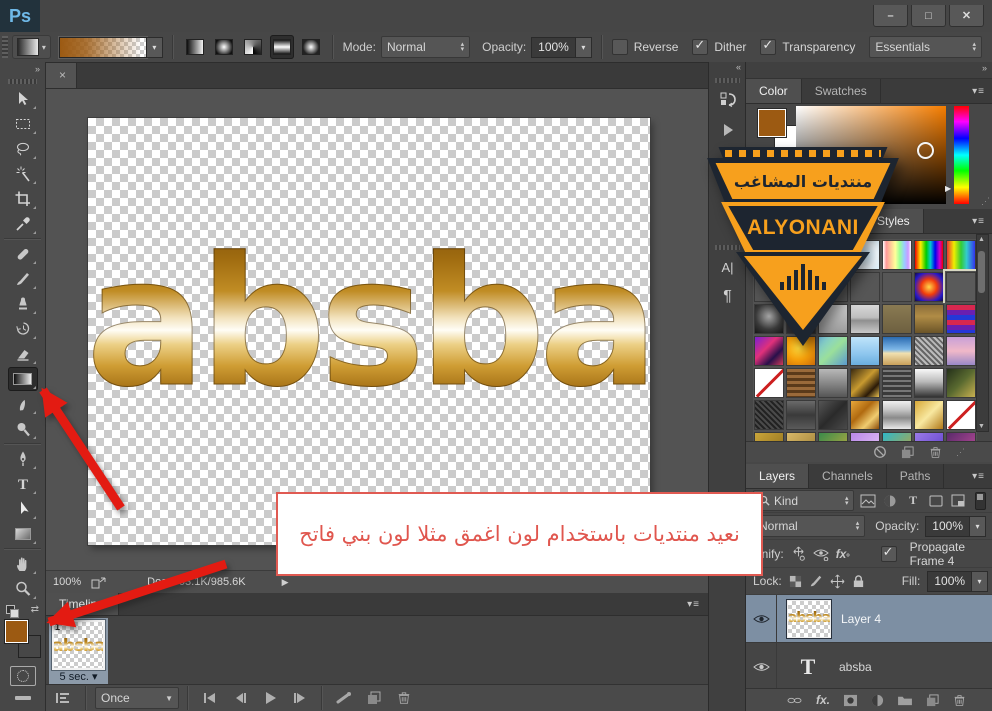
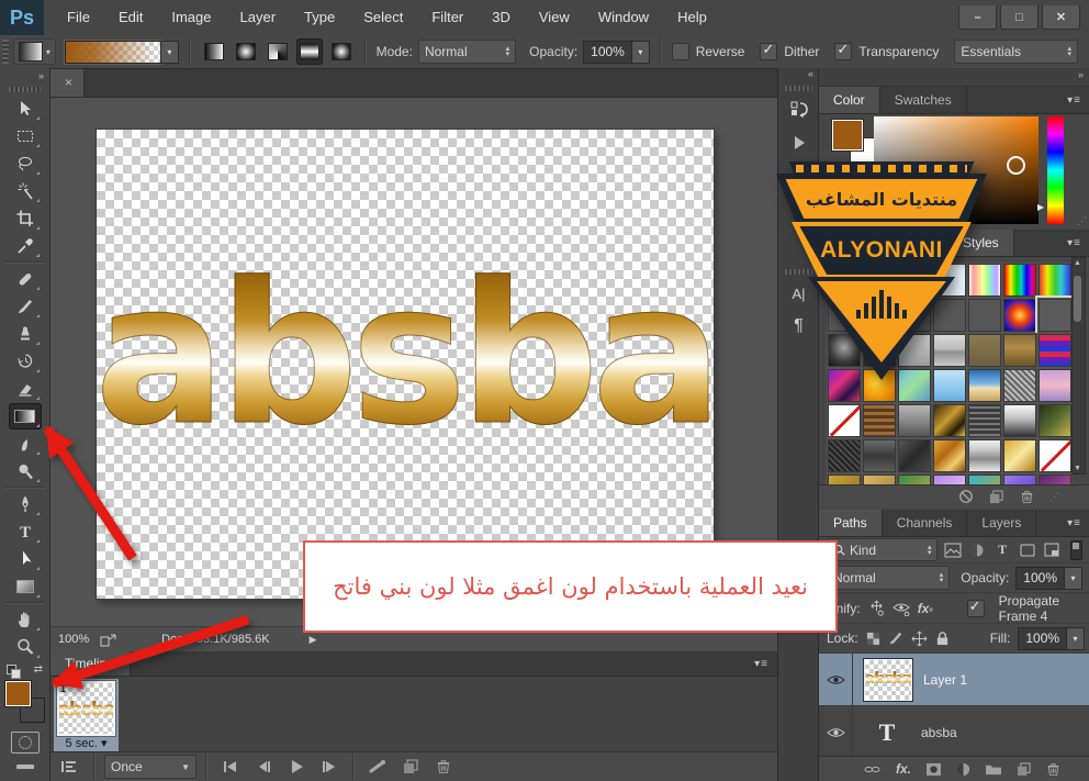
  Ps
+ File
+ Edit
+ Image
+ Layer
+ Type
+ Select
+ Filter
+ 3D
+ View
+ Window
+ Help
  –
  □
  ✕
  ▾
  Mode:
  Normal
  Opacity:
  100%
  Reverse
  Dither
  Transparency
  Essentials
  T
  ⇄
  ×
  absba
  100%
  D3.1K/985.6K
  ▶
  Timeli
  1
  absba
  5 sec.
  Once
  ▼
  A|
  ¶
  Color
  Swatches
  Styles
- Layers
+ Paths
  Channels
- Paths
+ Layers
  Kind
  T
  Normal
  Opacity:
  100%
  nify:
  fx
  ₒ
  Propagate Frame 4
  Lock:
  Fill:
  100%
  absba
- Layer 4
+ Layer 1
  T
  absba
  fx.
  منتديات المشاغب
  ALYONANI
- نعيد منتديات باستخدام لون اغمق مثلا لون بني فاتح
+ نعيد العملية باستخدام لون اغمق مثلا لون بني فاتح
